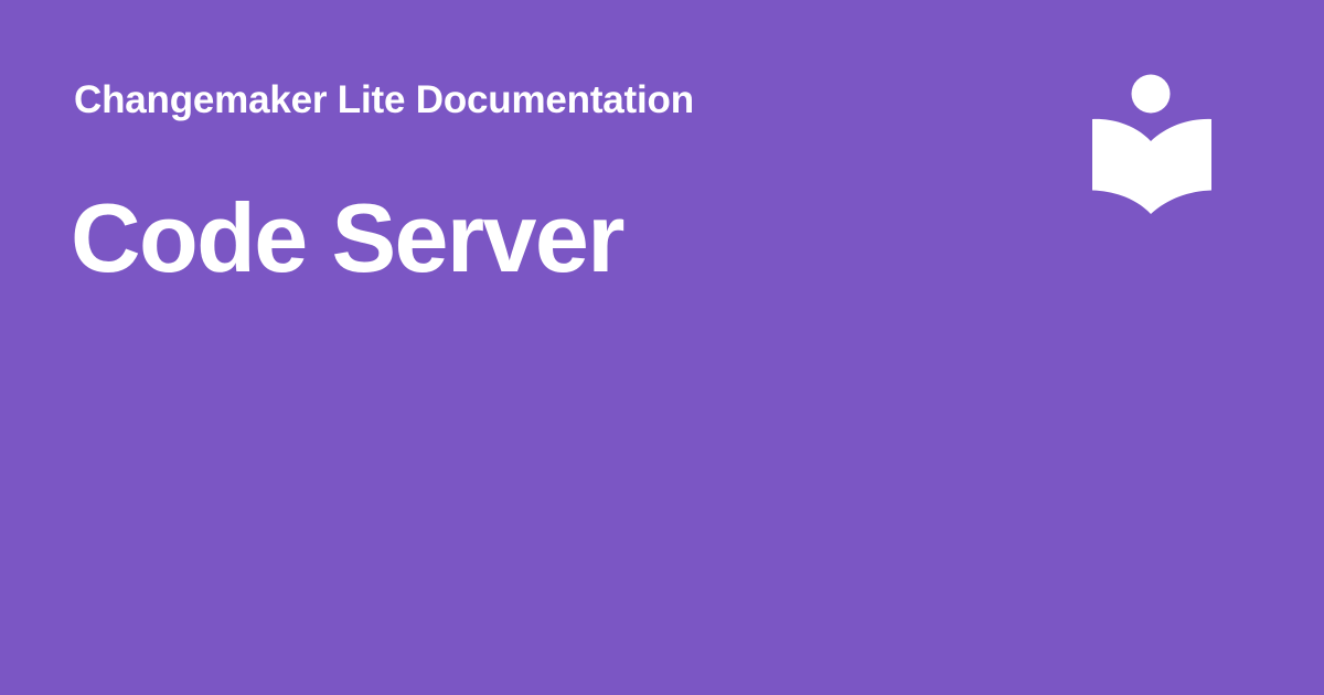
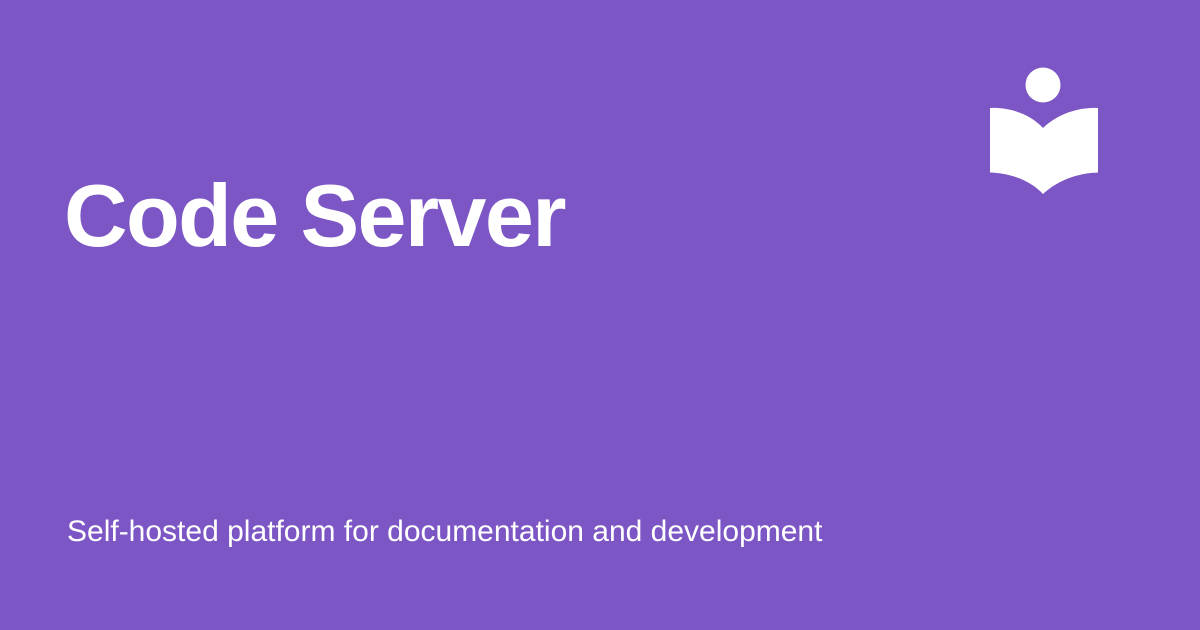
- Changemaker Lite Documentation
  Code Server
+ Self-hosted platform for documentation and development
